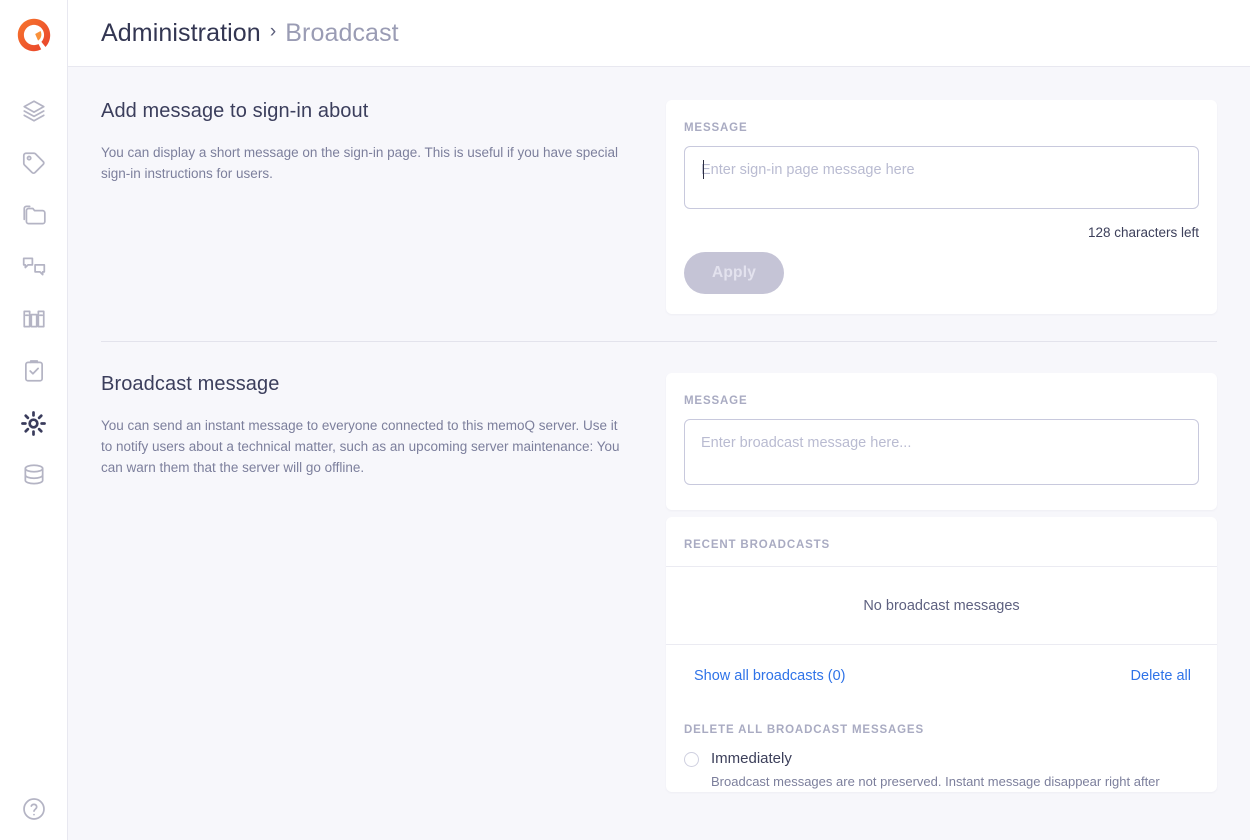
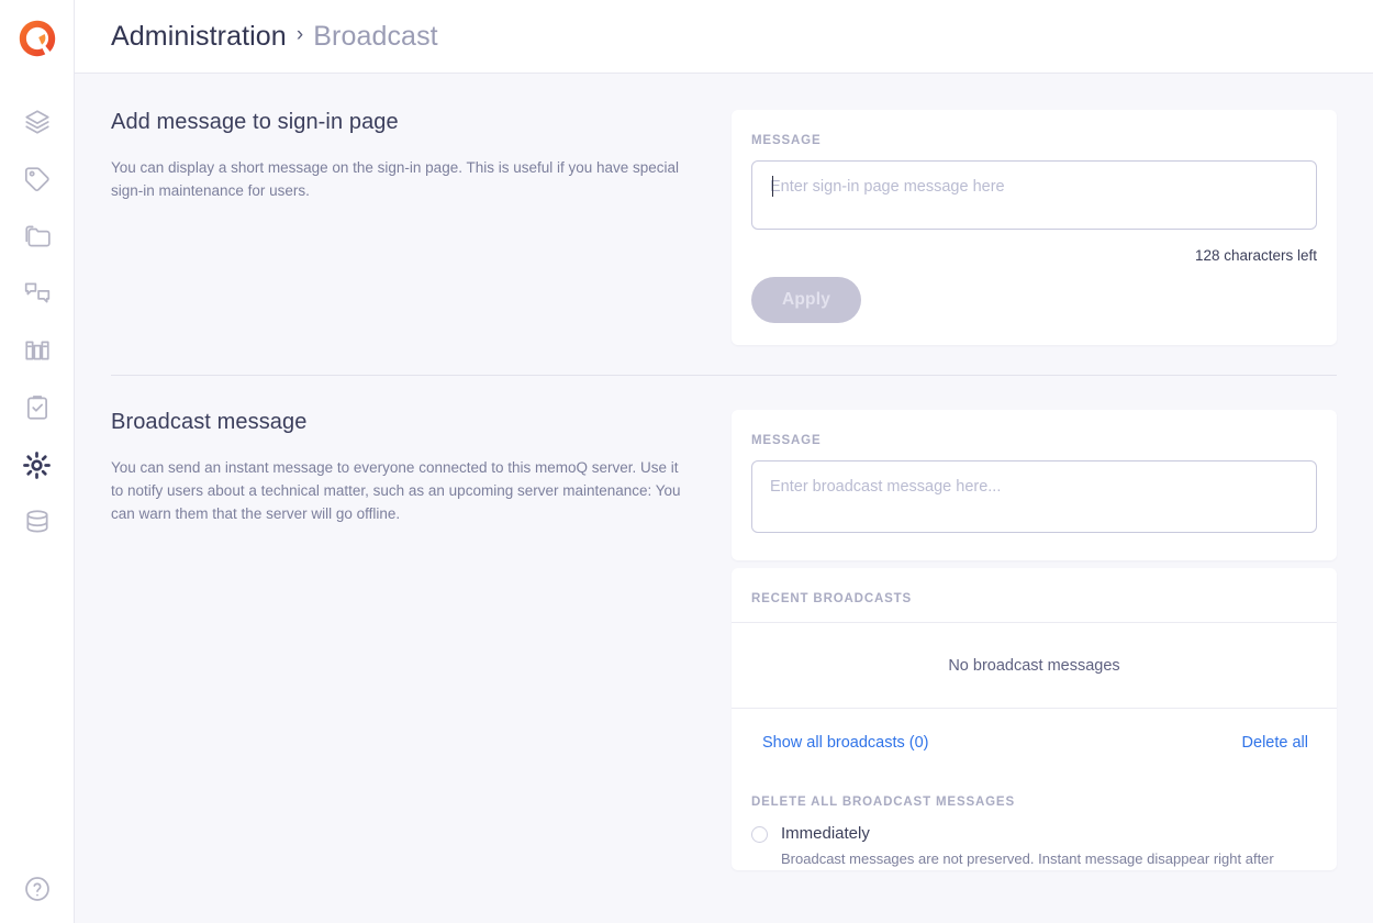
  Administration
  ›
  Broadcast
- Add message to sign-in about
+ Add message to sign-in page
- You can display a short message on the sign-in page. This is useful if you have special sign-in instructions for users.
+ You can display a short message on the sign-in page. This is useful if you have special sign-in maintenance for users.
  MESSAGE
  Enter sign-in page message here
  128 characters left
  Apply
  Broadcast message
  You can send an instant message to everyone connected to this memoQ server. Use it to notify users about a technical matter, such as an upcoming server maintenance: You can warn them that the server will go offline.
  MESSAGE
  Enter broadcast message here...
  RECENT BROADCASTS
  No broadcast messages
  Show all broadcasts (0)
  Delete all
  DELETE ALL BROADCAST MESSAGES
  Immediately
  Broadcast messages are not preserved. Instant message disappear right after
